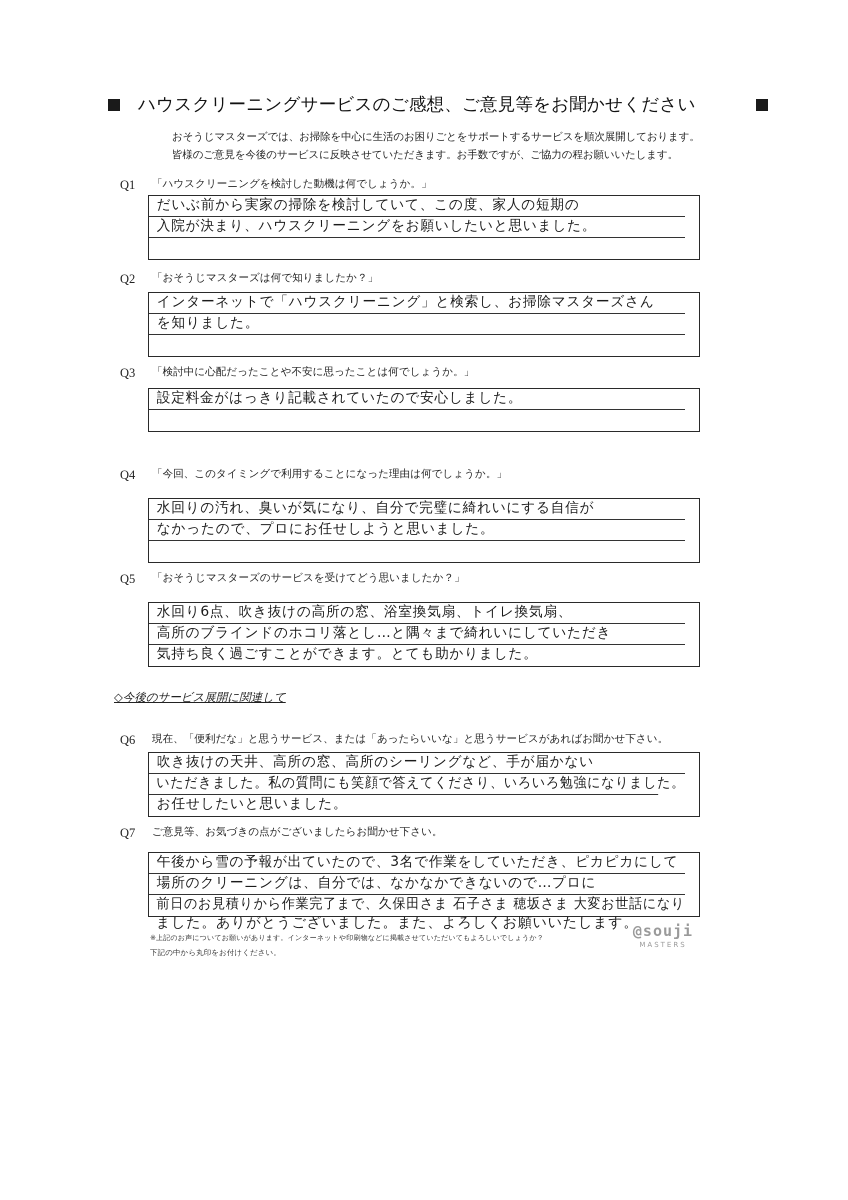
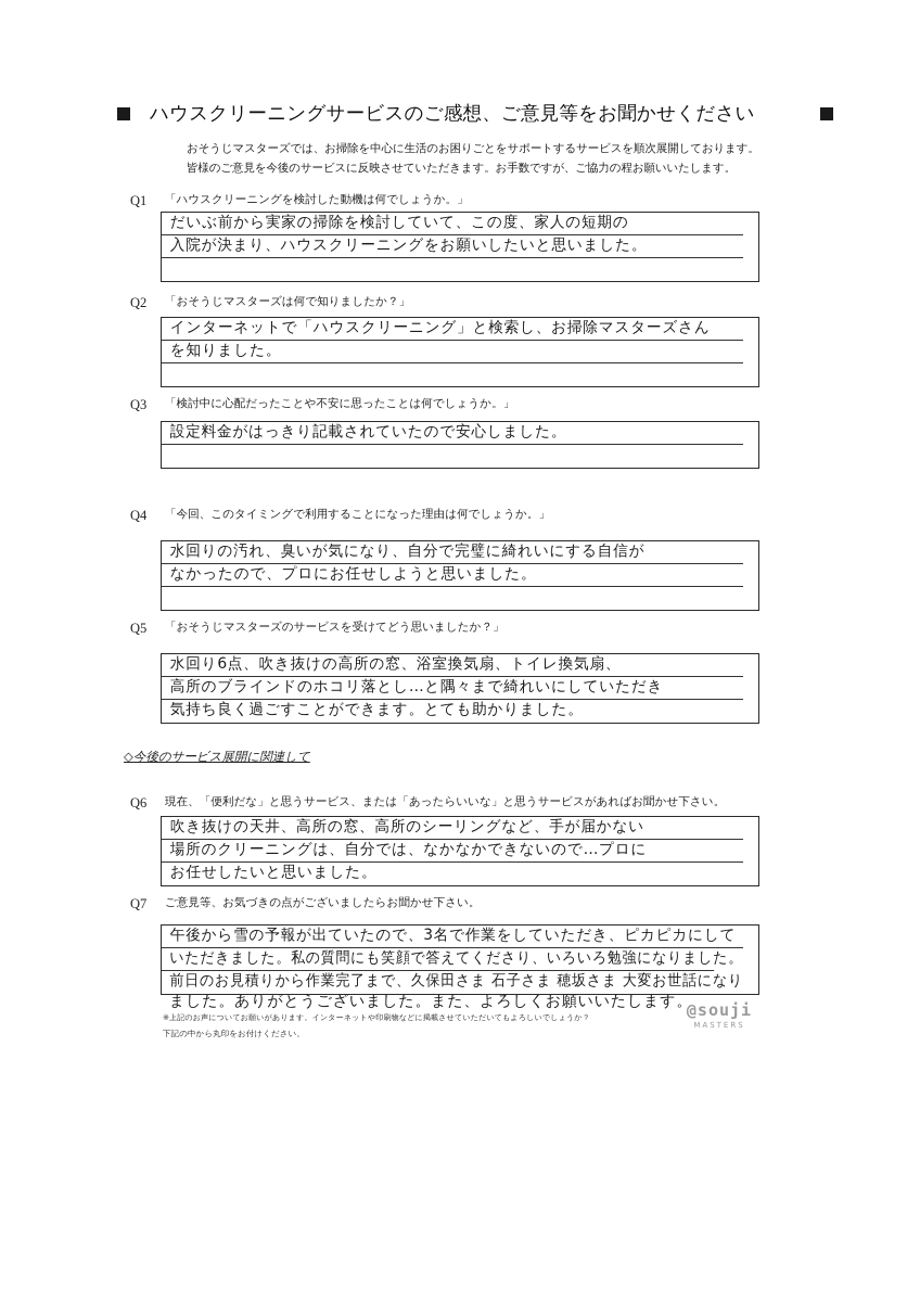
  ハウスクリーニングサービスのご感想、ご意見等をお聞かせください
  おそうじマスターズでは、お掃除を中心に生活のお困りごとをサポートするサービスを順次展開しております。
  皆様のご意見を今後のサービスに反映させていただきます。お手数ですが、ご協力の程お願いいたします。
  Q1
  「ハウスクリーニングを検討した動機は何でしょうか。」
  だいぶ前から実家の掃除を検討していて、この度、家人の短期の
  入院が決まり、ハウスクリーニングをお願いしたいと思いました。
  Q2
  「おそうじマスターズは何で知りましたか？」
  インターネットで「ハウスクリーニング」と検索し、お掃除マスターズさん
  を知りました。
  Q3
  「検討中に心配だったことや不安に思ったことは何でしょうか。」
  設定料金がはっきり記載されていたので安心しました。
  Q4
  「今回、このタイミングで利用することになった理由は何でしょうか。」
  水回りの汚れ、臭いが気になり、自分で完璧に綺れいにする自信が
  なかったので、プロにお任せしようと思いました。
  Q5
  「おそうじマスターズのサービスを受けてどう思いましたか？」
  水回り6点、吹き抜けの高所の窓、浴室換気扇、トイレ換気扇、
  高所のブラインドのホコリ落とし…と隅々まで綺れいにしていただき
  気持ち良く過ごすことができます。とても助かりました。
  ◇今後のサービス展開に関連して
  Q6
  現在、「便利だな」と思うサービス、または「あったらいいな」と思うサービスがあればお聞かせ下さい。
  吹き抜けの天井、高所の窓、高所のシーリングなど、手が届かない
- いただきました。私の質問にも笑顔で答えてくださり、いろいろ勉強になりました。
+ 場所のクリーニングは、自分では、なかなかできないので…プロに
  お任せしたいと思いました。
  Q7
  ご意見等、お気づきの点がございましたらお聞かせ下さい。
  午後から雪の予報が出ていたので、3名で作業をしていただき、ピカピカにして
- 場所のクリーニングは、自分では、なかなかできないので…プロに
+ いただきました。私の質問にも笑顔で答えてくださり、いろいろ勉強になりました。
  前日のお見積りから作業完了まで、久保田さま 石子さま 穂坂さま 大変お世話になり
  ました。ありがとうございました。また、よろしくお願いいたします。
  ※上記のお声についてお願いがあります。インターネットや印刷物などに掲載させていただいてもよろしいでしょうか？
  下記の中から丸印をお付けください。
  @souji
  MASTERS
